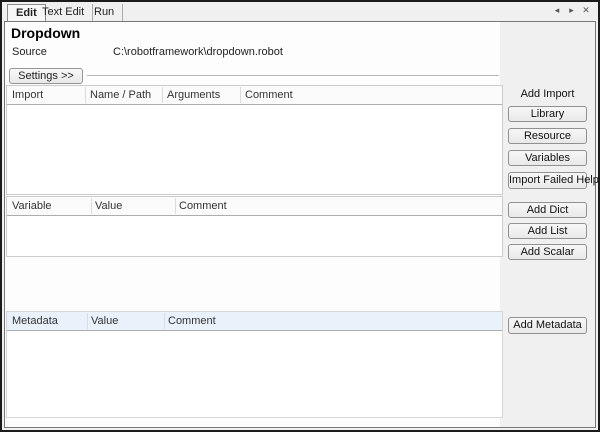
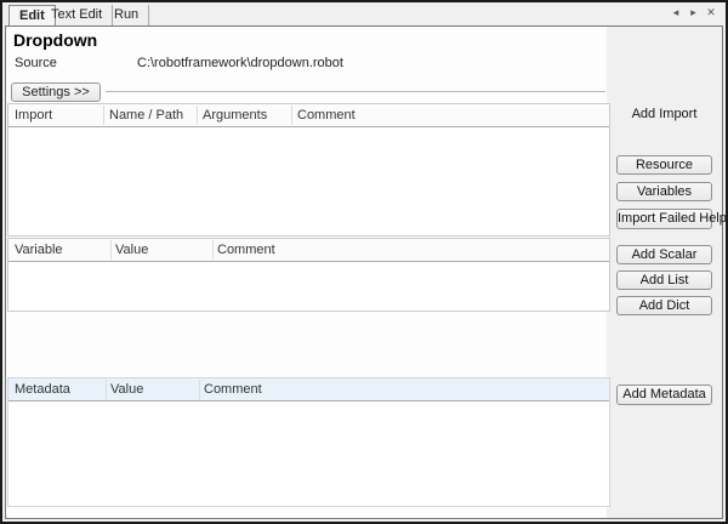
  Edit
  Text Edit
  Run
  ◂ ▸ ✕
  Dropdown
  Source
  C:\robotframework\dropdown.robot
  Settings >>
  Import
  Name / Path
  Arguments
  Comment
  Variable
  Value
  Comment
  Metadata
  Value
  Comment
  Add Import
- Library
  Resource
  Variables
  Import Failed Help
- Add Dict
+ Add Scalar
  Add List
- Add Scalar
+ Add Dict
  Add Metadata
